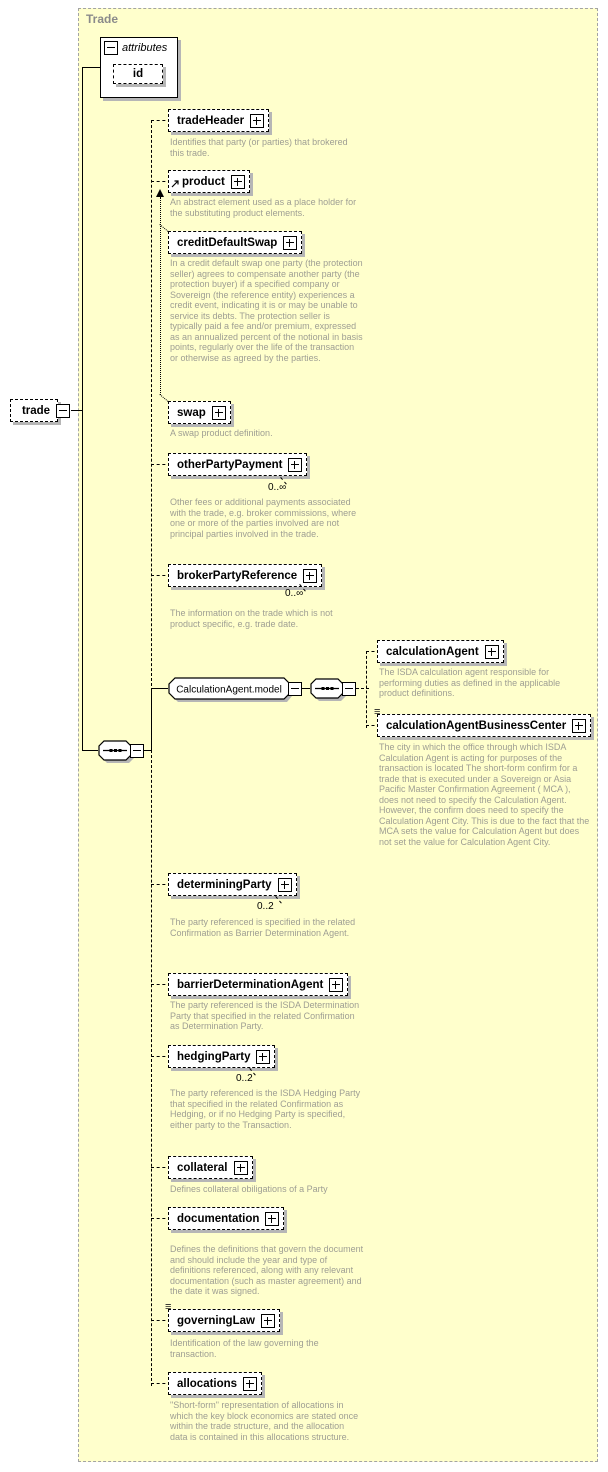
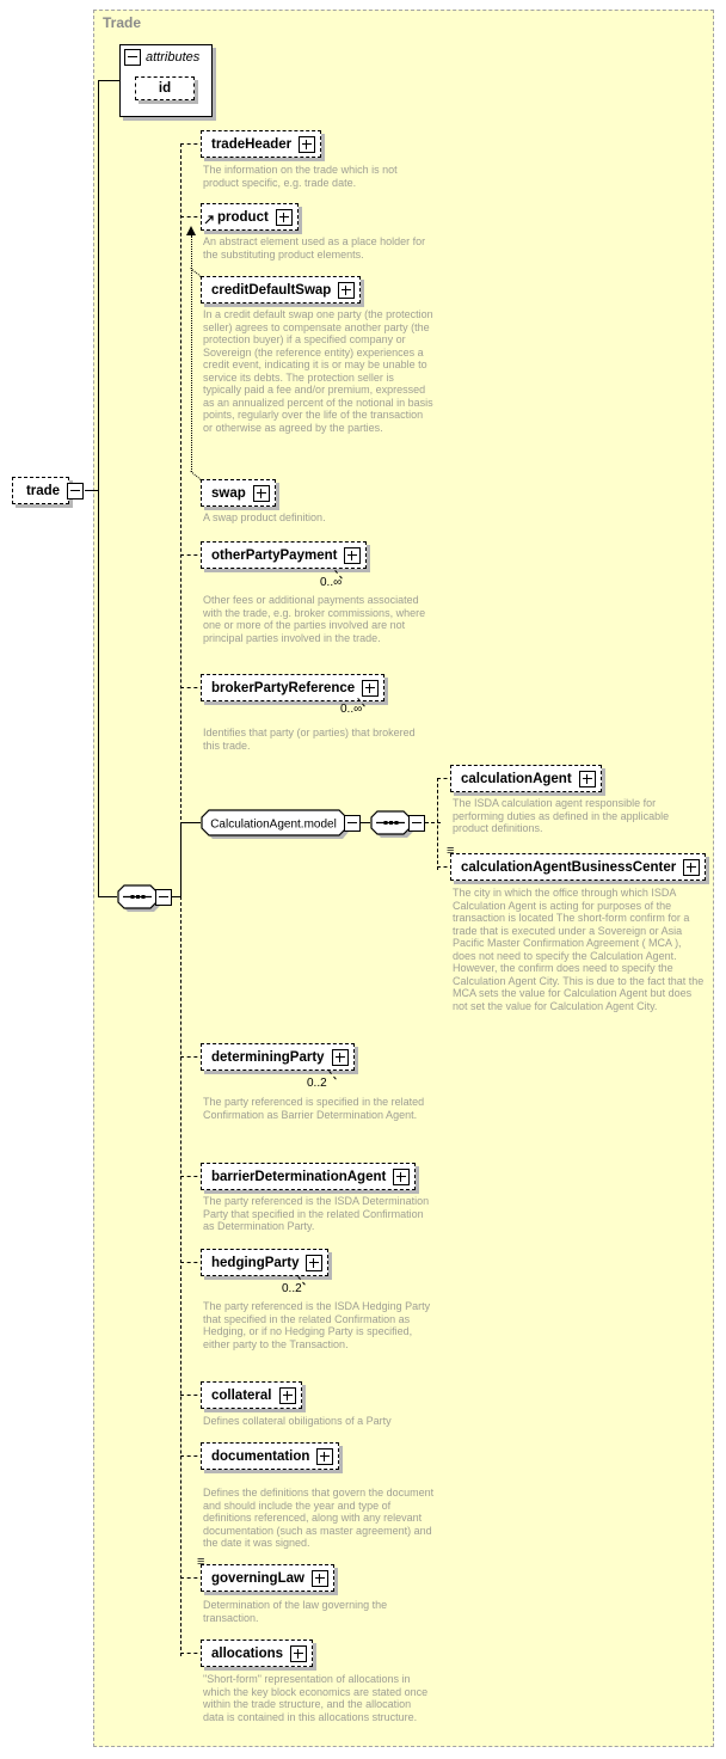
  Trade
  trade
  attributes
  id
  tradeHeader
- Identifies that party (or parties) that brokered this trade.
+ The information on the trade which is not product specific, e.g. trade date.
  product
  An abstract element used as a place holder for the substituting product elements.
  creditDefaultSwap
  In a credit default swap one party (the protection seller) agrees to compensate another party (the protection buyer) if a specified company or Sovereign (the reference entity) experiences a credit event, indicating it is or may be unable to service its debts. The protection seller is typically paid a fee and/or premium, expressed as an annualized percent of the notional in basis points, regularly over the life of the transaction or otherwise as agreed by the parties.
  swap
  A swap product definition.
  otherPartyPayment
  0..∞
  Other fees or additional payments associated with the trade, e.g. broker commissions, where one or more of the parties involved are not principal parties involved in the trade.
  brokerPartyReference
  0..∞
- The information on the trade which is not product specific, e.g. trade date.
+ Identifies that party (or parties) that brokered this trade.
  CalculationAgent.model
  calculationAgent
  The ISDA calculation agent responsible for performing duties as defined in the applicable product definitions.
  ≡
  calculationAgentBusinessCenter
  The city in which the office through which ISDA Calculation Agent is acting for purposes of the transaction is located The short-form confirm for a trade that is executed under a Sovereign or Asia Pacific Master Confirmation Agreement ( MCA ), does not need to specify the Calculation Agent. However, the confirm does need to specify the Calculation Agent City. This is due to the fact that the MCA sets the value for Calculation Agent but does not set the value for Calculation Agent City.
  determiningParty
  0..2
  The party referenced is specified in the related Confirmation as Barrier Determination Agent.
  barrierDeterminationAgent
  The party referenced is the ISDA Determination Party that specified in the related Confirmation as Determination Party.
  hedgingParty
  0..2
  The party referenced is the ISDA Hedging Party that specified in the related Confirmation as Hedging, or if no Hedging Party is specified, either party to the Transaction.
  collateral
  Defines collateral obiligations of a Party
  documentation
  Defines the definitions that govern the document and should include the year and type of definitions referenced, along with any relevant documentation (such as master agreement) and the date it was signed.
  ≡
  governingLaw
- Identification of the law governing the transaction.
+ Determination of the law governing the transaction.
  allocations
  "Short-form" representation of allocations in which the key block economics are stated once within the trade structure, and the allocation data is contained in this allocations structure.
